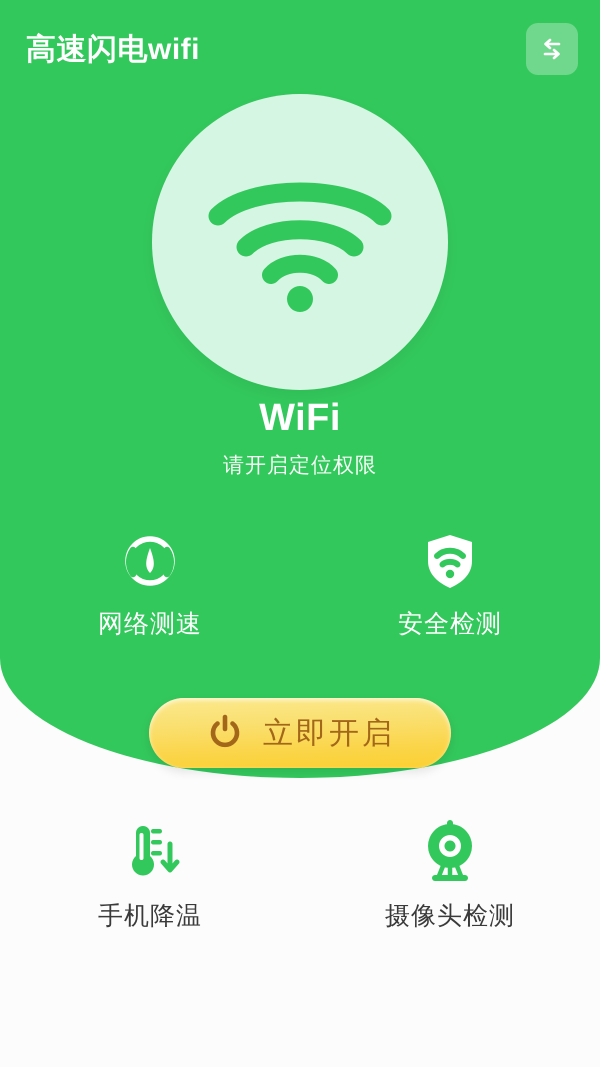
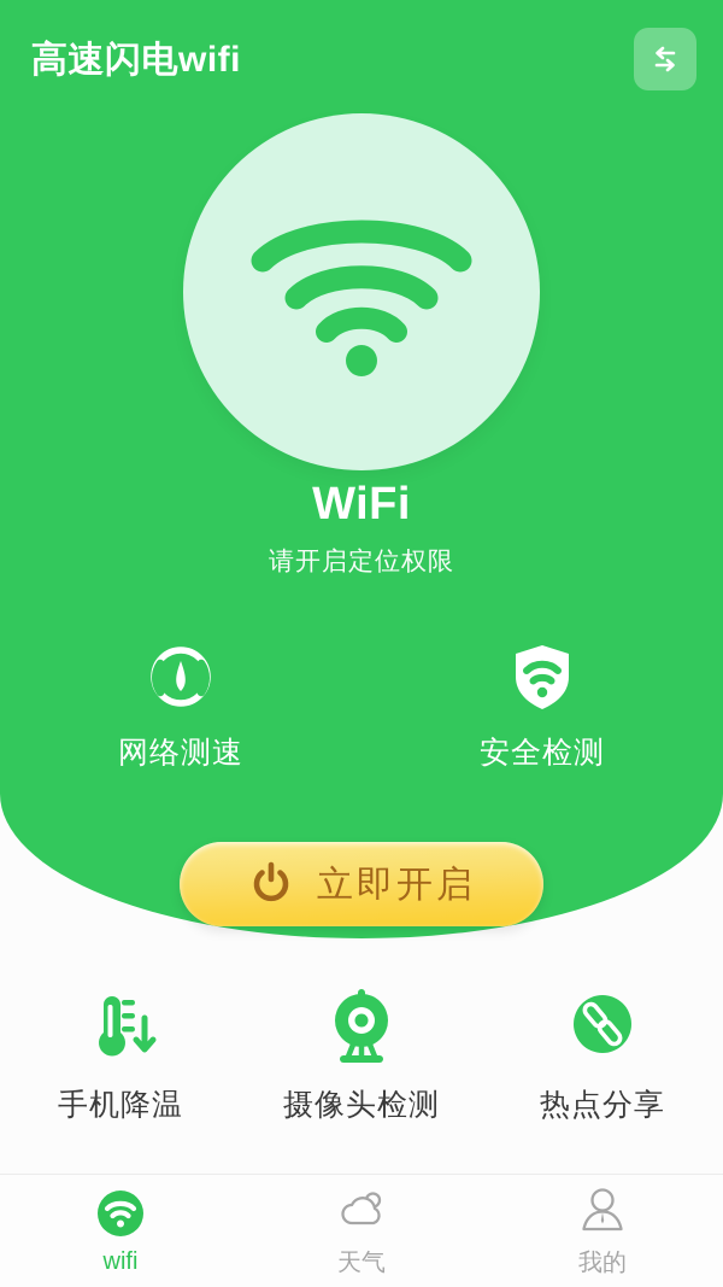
  高速闪电wifi
  WiFi
  请开启定位权限
  网络测速
  安全检测
  立即开启
  手机降温
  摄像头检测
+ 热点分享
+ wifi
+ 天气
+ 我的
